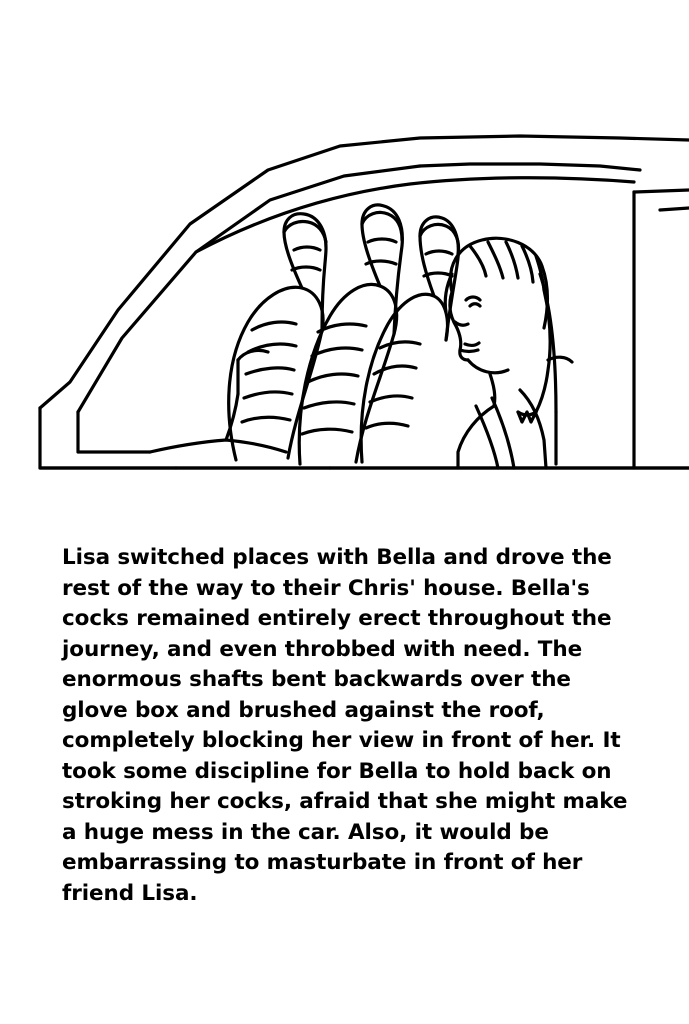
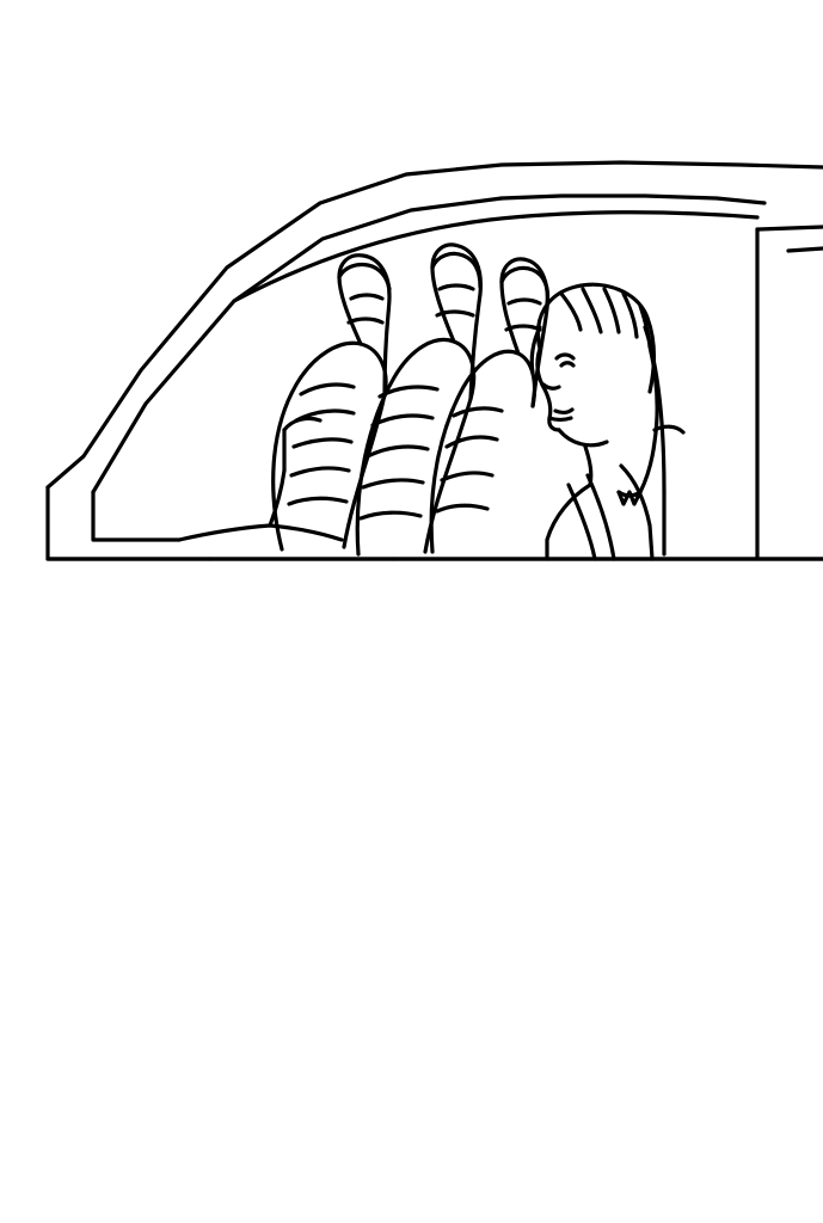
- Lisa switched places with Bella and drove the rest of the way to their Chris' house. Bella's cocks remained entirely erect throughout the journey, and even throbbed with need. The enormous shafts bent backwards over the glove box and brushed against the roof, completely blocking her view in front of her. It took some discipline for Bella to hold back on stroking her cocks, afraid that she might make a huge mess in the car. Also, it would be embarrassing to masturbate in front of her friend Lisa.
